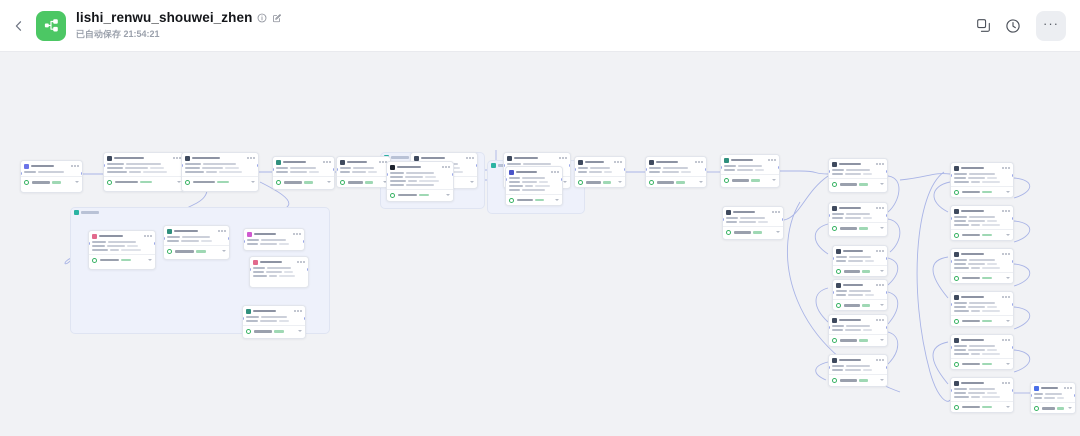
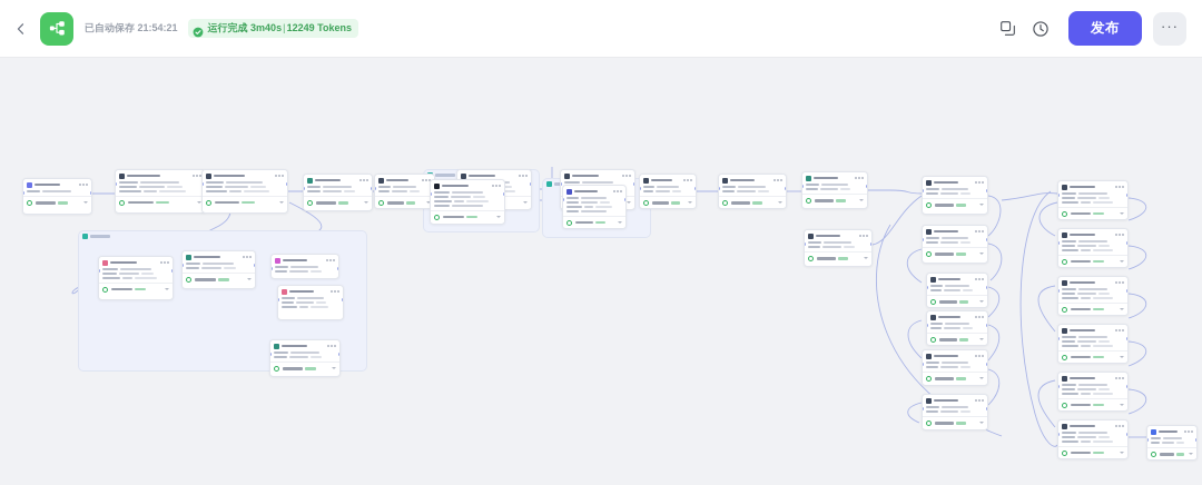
- lishi_renwu_shouwei_zhen
  已自动保存 21:54:21
+ 运行完成 3m40s|12249 Tokens
+ 发布
  ···
